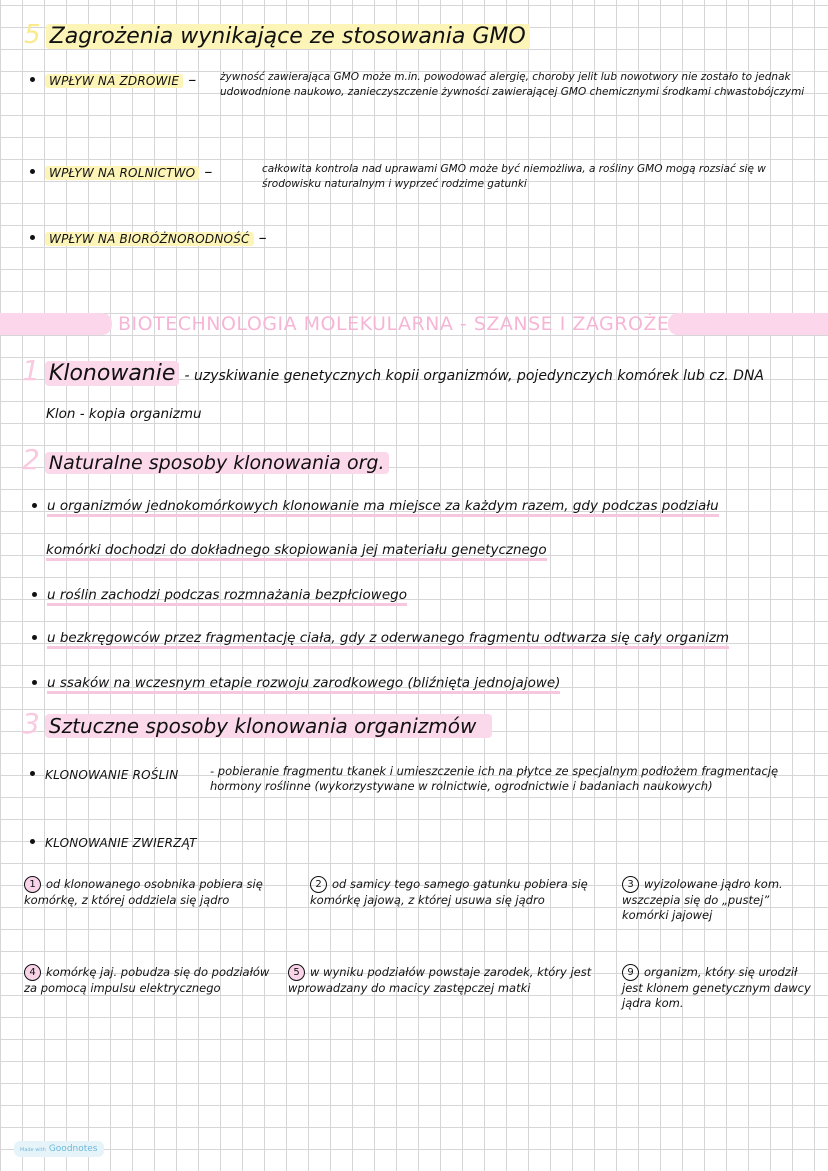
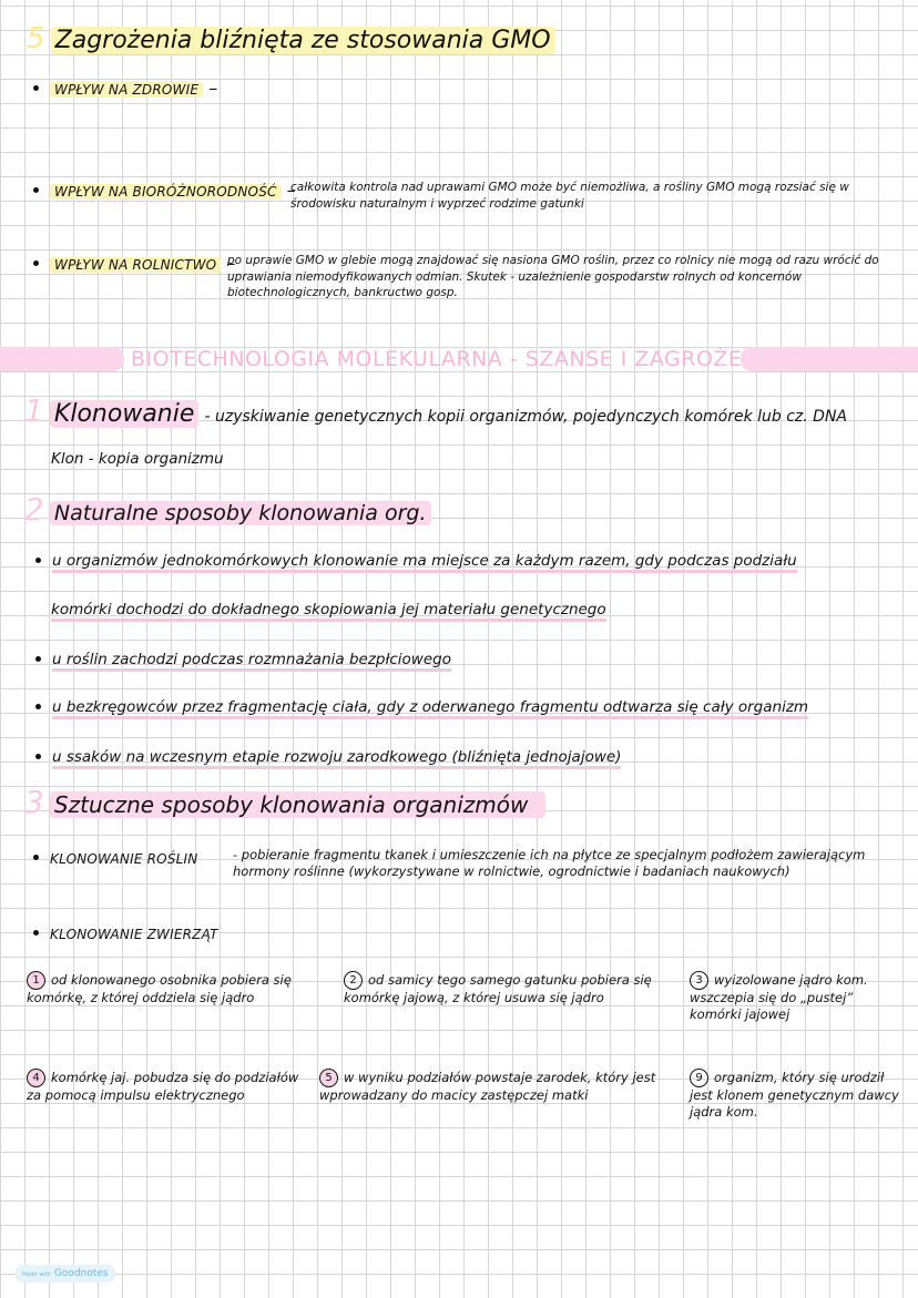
- 5 Zagrożenia wynikające ze stosowania GMO
+ 5 Zagrożenia bliźnięta ze stosowania GMO
  WPŁYW NA ZDROWIE –
- żywność zawierająca GMO może m.in. powodować alergię, choroby jelit lub nowotwory nie zostało to jednak udowodnione naukowo, zanieczyszczenie żywności zawierającej GMO chemicznymi środkami chwastobójczymi
- WPŁYW NA ROLNICTWO –
+ WPŁYW NA BIORÓŻNORODNOŚĆ
  całkowita kontrola nad uprawami GMO może być niemożliwa, a rośliny GMO mogą rozsiać się w środowisku naturalnym i wyprzeć rodzime gatunki
- WPŁYW NA BIORÓŻNORODNOŚĆ –
+ WPŁYW NA ROLNICTWO
+ po uprawie GMO w glebie mogą znajdować się nasiona GMO roślin, przez co rolnicy nie mogą od razu wrócić do uprawiania niemodyfikowanych odmian. Skutek - uzależnienie gospodarstw rolnych od koncernów biotechnologicznych, bankructwo gosp.
  BIOTECHNOLOGIA MOLEKULARNA - SZANSE I ZAGROŻE
  1 Klonowanie - uzyskiwanie genetycznych kopii organizmów, pojedynczych komórek lub cz. DNA
  Klon - kopia organizmu
  2 Naturalne sposoby klonowania org.
  u organizmów jednokomórkowych klonowanie ma miejsce za każdym razem, gdy podczas podziału
  komórki dochodzi do dokładnego skopiowania jej materiału genetycznego
  u roślin zachodzi podczas rozmnażania bezpłciowego
  u bezkręgowców przez fragmentację ciała, gdy z oderwanego fragmentu odtwarza się cały organizm
  u ssaków na wczesnym etapie rozwoju zarodkowego (bliźnięta jednojajowe)
  3 Sztuczne sposoby klonowania organizmów
  KLONOWANIE ROŚLIN
- - pobieranie fragmentu tkanek i umieszczenie ich na płytce ze specjalnym podłożem fragmentację hormony roślinne (wykorzystywane w rolnictwie, ogrodnictwie i badaniach naukowych)
+ - pobieranie fragmentu tkanek i umieszczenie ich na płytce ze specjalnym podłożem zawierającym hormony roślinne (wykorzystywane w rolnictwie, ogrodnictwie i badaniach naukowych)
  KLONOWANIE ZWIERZĄT
  1 od klonowanego osobnika pobiera się komórkę, z której oddziela się jądro
  2 od samicy tego samego gatunku pobiera się komórkę jajową, z której usuwa się jądro
  3 wyizolowane jądro kom. wszczepia się do „pustej” komórki jajowej
  4 komórkę jaj. pobudza się do podziałów za pomocą impulsu elektrycznego
  5 w wyniku podziałów powstaje zarodek, który jest wprowadzany do macicy zastępczej matki
  9 organizm, który się urodził jest klonem genetycznym dawcy jądra kom.
